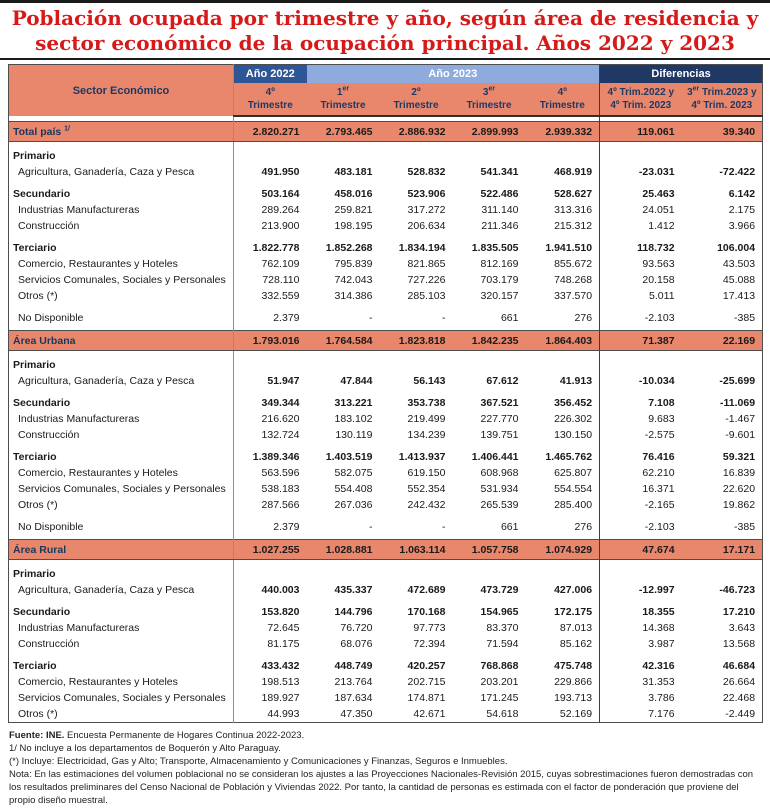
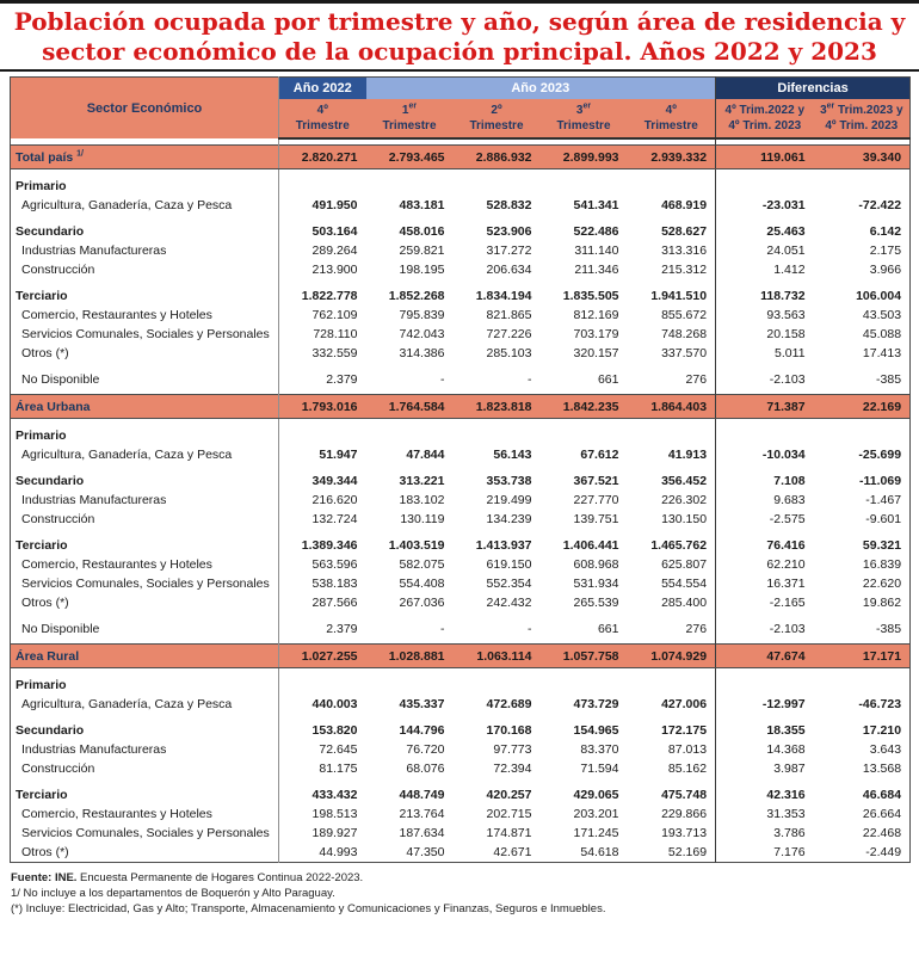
  Población ocupada por trimestre y año, según área de residencia y
  sector económico de la ocupación principal. Años 2022 y 2023
  Sector Económico	Año 2022	Año 2023	Diferencias
  4ºTrimestre	1Trimestre	2ºTrimestre	3Trimestre	4ºTrimestre	4º Trim.2022 y4º Trim. 2023	3 Trim.2023 y4º Trim. 2023
  Total país	2.820.271	2.793.465	2.886.932	2.899.993	2.939.332	119.061	39.340
  Primario
  Agricultura, Ganadería, Caza y Pesca	491.950	483.181	528.832	541.341	468.919	-23.031	-72.422
  Secundario	503.164	458.016	523.906	522.486	528.627	25.463	6.142
  Industrias Manufactureras	289.264	259.821	317.272	311.140	313.316	24.051	2.175
  Construcción	213.900	198.195	206.634	211.346	215.312	1.412	3.966
  Terciario	1.822.778	1.852.268	1.834.194	1.835.505	1.941.510	118.732	106.004
  Comercio, Restaurantes y Hoteles	762.109	795.839	821.865	812.169	855.672	93.563	43.503
  Servicios Comunales, Sociales y Personales	728.110	742.043	727.226	703.179	748.268	20.158	45.088
  Otros (*)	332.559	314.386	285.103	320.157	337.570	5.011	17.413
  No Disponible	2.379	-	-	661	276	-2.103	-385
  Área Urbana	1.793.016	1.764.584	1.823.818	1.842.235	1.864.403	71.387	22.169
  Primario
  Agricultura, Ganadería, Caza y Pesca	51.947	47.844	56.143	67.612	41.913	-10.034	-25.699
  Secundario	349.344	313.221	353.738	367.521	356.452	7.108	-11.069
  Industrias Manufactureras	216.620	183.102	219.499	227.770	226.302	9.683	-1.467
  Construcción	132.724	130.119	134.239	139.751	130.150	-2.575	-9.601
  Terciario	1.389.346	1.403.519	1.413.937	1.406.441	1.465.762	76.416	59.321
  Comercio, Restaurantes y Hoteles	563.596	582.075	619.150	608.968	625.807	62.210	16.839
  Servicios Comunales, Sociales y Personales	538.183	554.408	552.354	531.934	554.554	16.371	22.620
  Otros (*)	287.566	267.036	242.432	265.539	285.400	-2.165	19.862
  No Disponible	2.379	-	-	661	276	-2.103	-385
  Área Rural	1.027.255	1.028.881	1.063.114	1.057.758	1.074.929	47.674	17.171
  Primario
  Agricultura, Ganadería, Caza y Pesca	440.003	435.337	472.689	473.729	427.006	-12.997	-46.723
  Secundario	153.820	144.796	170.168	154.965	172.175	18.355	17.210
  Industrias Manufactureras	72.645	76.720	97.773	83.370	87.013	14.368	3.643
  Construcción	81.175	68.076	72.394	71.594	85.162	3.987	13.568
- Terciario	433.432	448.749	420.257	768.868	475.748	42.316	46.684
+ Terciario	433.432	448.749	420.257	429.065	475.748	42.316	46.684
  Comercio, Restaurantes y Hoteles	198.513	213.764	202.715	203.201	229.866	31.353	26.664
  Servicios Comunales, Sociales y Personales	189.927	187.634	174.871	171.245	193.713	3.786	22.468
  Otros (*)	44.993	47.350	42.671	54.618	52.169	7.176	-2.449
  Fuente: INE. Encuesta Permanente de Hogares Continua 2022-2023.
  1/ No incluye a los departamentos de Boquerón y Alto Paraguay.
  (*) Incluye: Electricidad, Gas y Alto; Transporte, Almacenamiento y Comunicaciones y Finanzas, Seguros e Inmuebles.
- Nota: En las estimaciones del volumen poblacional no se consideran los ajustes a las Proyecciones Nacionales-Revisión 2015, cuyas sobrestimaciones fueron demostradas con los resultados preliminares del Censo Nacional de Población y Viviendas 2022. Por tanto, la cantidad de personas es estimada con el factor de ponderación que proviene del propio diseño muestral.
